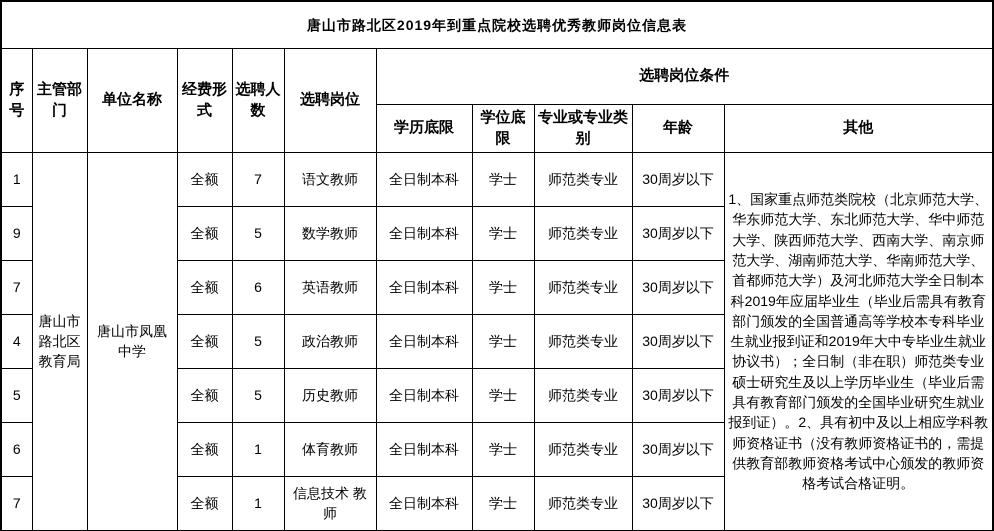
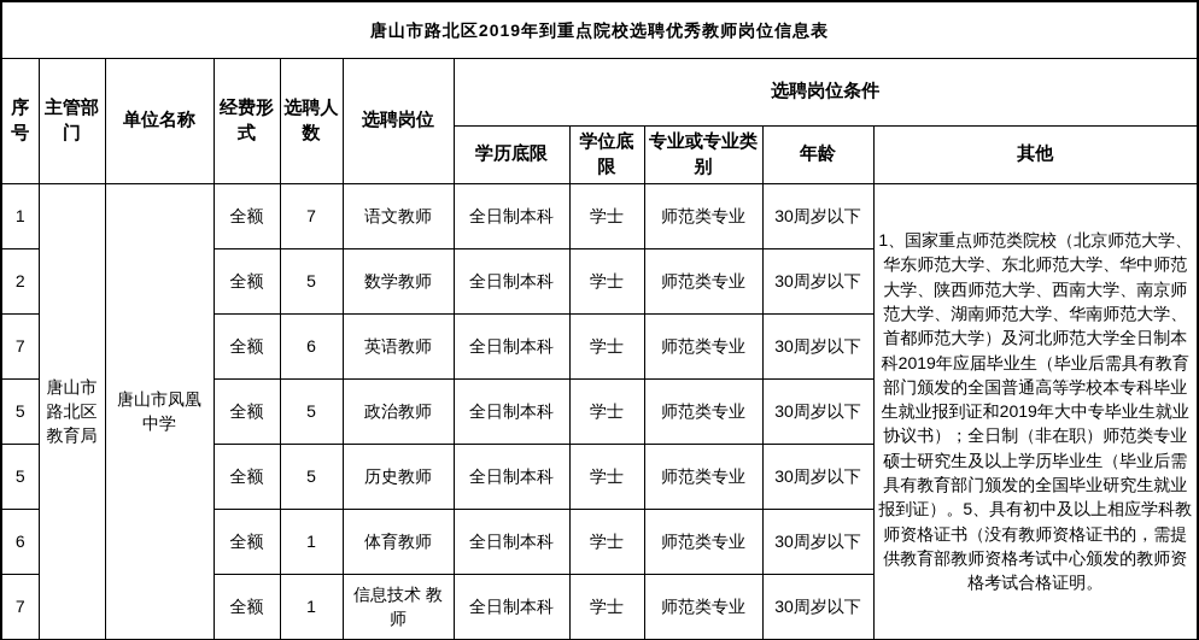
  唐山市路北区2019年到重点院校选聘优秀教师岗位信息表
  序号	主管部门	单位名称	经费形式	选聘人数	选聘岗位	选聘岗位条件
  学历底限	学位底限	专业或专业类别	年龄	其他
- 1	唐山市路北区教育局	唐山市凤凰中学	全额	7	语文教师	全日制本科	学士	师范类专业	30周岁以下	1、国家重点师范类院校（北京师范大学、华东师范大学、东北师范大学、华中师范大学、陕西师范大学、西南大学、南京师范大学、湖南师范大学、华南师范大学、首都师范大学）及河北师范大学全日制本科2019年应届毕业生（毕业后需具有教育部门颁发的全国普通高等学校本专科毕业生就业报到证和2019年大中专毕业生就业协议书）；全日制（非在职）师范类专业硕士研究生及以上学历毕业生（毕业后需具有教育部门颁发的全国毕业研究生就业报到证）。2、具有初中及以上相应学科教师资格证书（没有教师资格证书的，需提供教育部教师资格考试中心颁发的教师资格考试合格证明。
+ 1	唐山市路北区教育局	唐山市凤凰中学	全额	7	语文教师	全日制本科	学士	师范类专业	30周岁以下	1、国家重点师范类院校（北京师范大学、华东师范大学、东北师范大学、华中师范大学、陕西师范大学、西南大学、南京师范大学、湖南师范大学、华南师范大学、首都师范大学）及河北师范大学全日制本科2019年应届毕业生（毕业后需具有教育部门颁发的全国普通高等学校本专科毕业生就业报到证和2019年大中专毕业生就业协议书）；全日制（非在职）师范类专业硕士研究生及以上学历毕业生（毕业后需具有教育部门颁发的全国毕业研究生就业报到证）。5、具有初中及以上相应学科教师资格证书（没有教师资格证书的，需提供教育部教师资格考试中心颁发的教师资格考试合格证明。
- 9	全额	5	数学教师	全日制本科	学士	师范类专业	30周岁以下
+ 2	全额	5	数学教师	全日制本科	学士	师范类专业	30周岁以下
  7	全额	6	英语教师	全日制本科	学士	师范类专业	30周岁以下
- 4	全额	5	政治教师	全日制本科	学士	师范类专业	30周岁以下
+ 5	全额	5	政治教师	全日制本科	学士	师范类专业	30周岁以下
  5	全额	5	历史教师	全日制本科	学士	师范类专业	30周岁以下
  6	全额	1	体育教师	全日制本科	学士	师范类专业	30周岁以下
  7	全额	1	信息技术 教师	全日制本科	学士	师范类专业	30周岁以下
